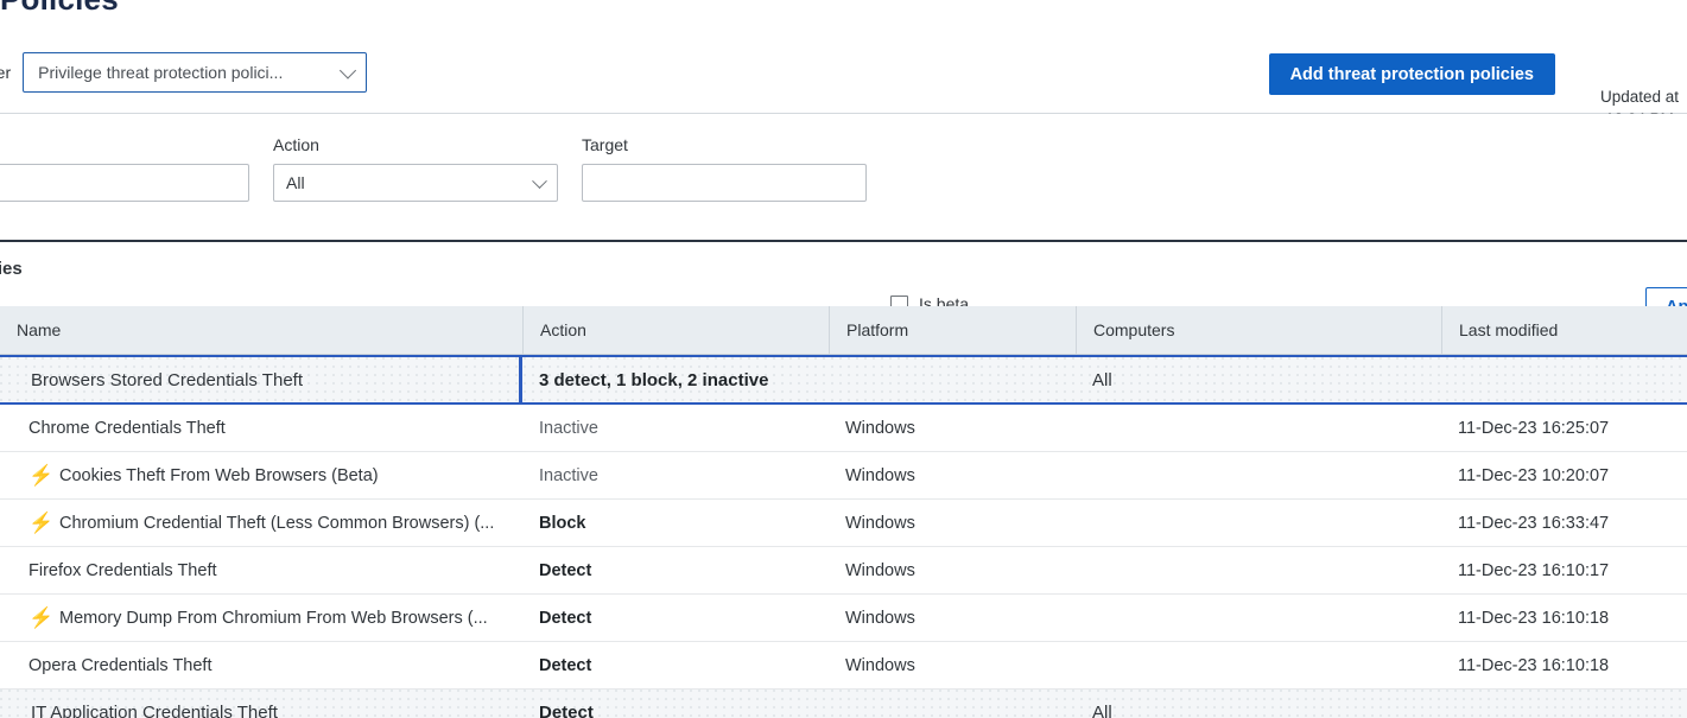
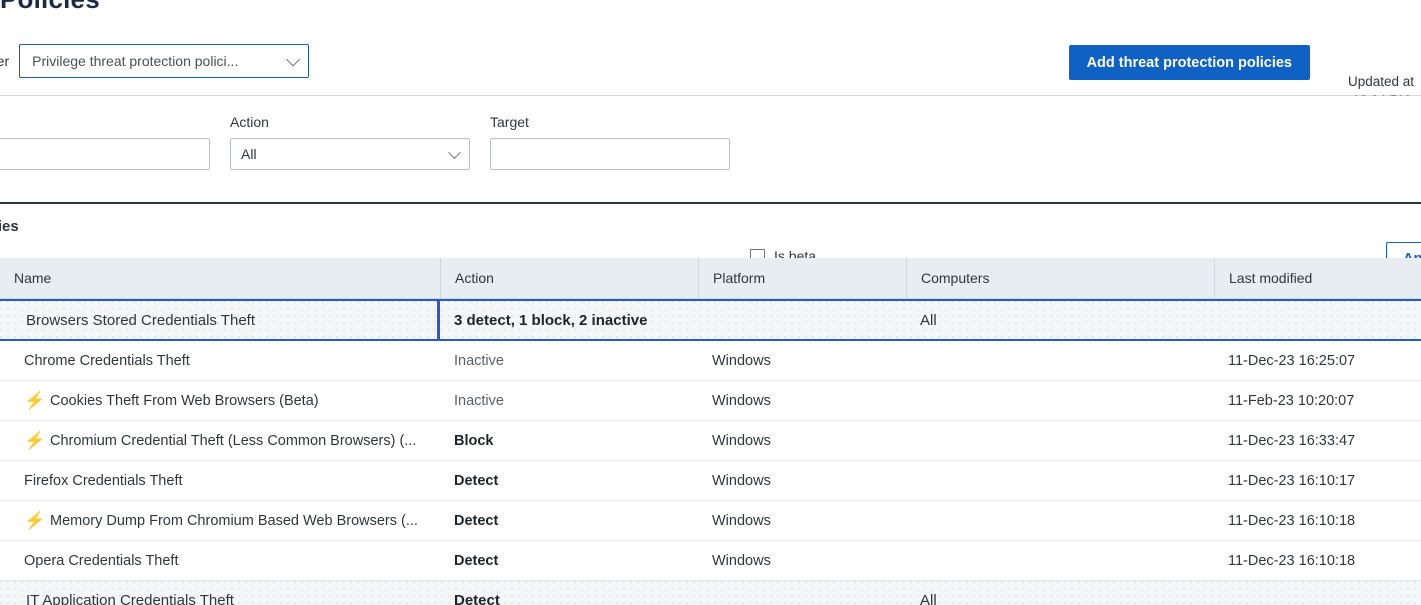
  Privilege threat protection polici...
  Add threat protection policies
  Updated at
  Action
  All
  Target
  Is beta
  Name
  Action
  Platform
  Computers
  Last modified
  Browsers Stored Credentials Theft
  3 detect, 1 block, 2 inactive
  All
  Chrome Credentials Theft
  Inactive
  Windows
  11-Dec-23 16:25:07
  ⚡
  Cookies Theft From Web Browsers (Beta)
  Inactive
  Windows
- 11-Dec-23 10:20:07
+ 11-Feb-23 10:20:07
  ⚡
  Chromium Credential Theft (Less Common Browsers) (...
  Block
  Windows
  11-Dec-23 16:33:47
  Firefox Credentials Theft
  Detect
  Windows
  11-Dec-23 16:10:17
  ⚡
- Memory Dump From Chromium From Web Browsers (...
+ Memory Dump From Chromium Based Web Browsers (...
  Detect
  Windows
  11-Dec-23 16:10:18
  Opera Credentials Theft
  Detect
  Windows
  11-Dec-23 16:10:18
  IT Application Credentials Theft
  Detect
  All
